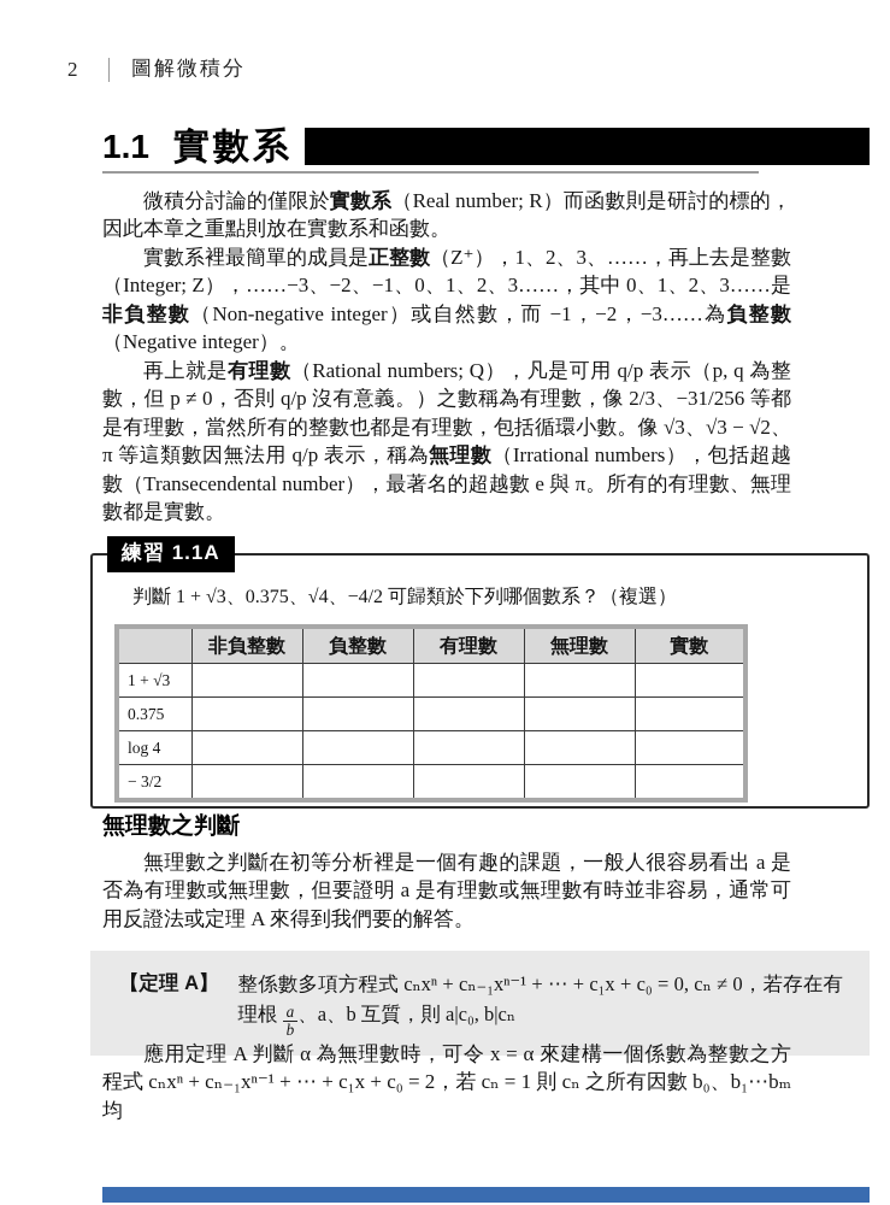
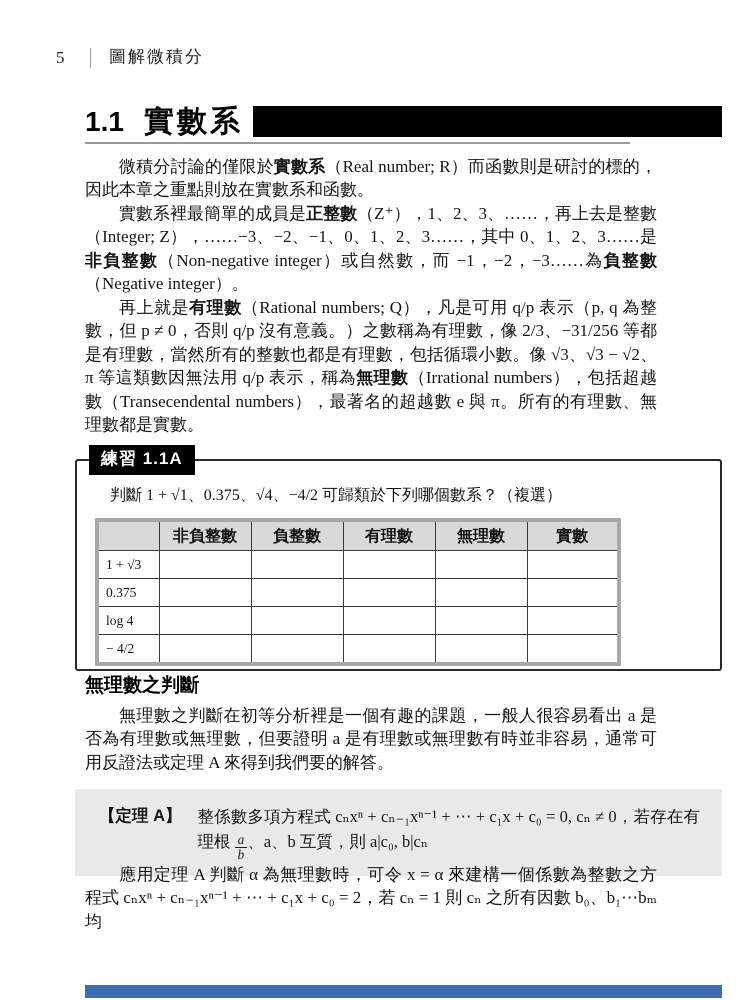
- 2
+ 5
  圖解微積分
  1.1
  實數系
  微積分討論的僅限於實數系（Real number; R）而函數則是研討的標的，因此本章之重點則放在實數系和函數。
  實數系裡最簡單的成員是正整數（Z⁺），1、2、3、……，再上去是整數（Integer; Z），……−3、−2、−1、0、1、2、3……，其中 0、1、2、3……是非負整數（Non-negative integer）或自然數，而 −1，−2，−3……為負整數（Negative integer）。
- 再上就是有理數（Rational numbers; Q），凡是可用 q/p 表示（p, q 為整數，但 p ≠ 0，否則 q/p 沒有意義。）之數稱為有理數，像 2/3、−31/256 等都是有理數，當然所有的整數也都是有理數，包括循環小數。像 √3、√3 − √2、π 等這類數因無法用 q/p 表示，稱為無理數（Irrational numbers），包括超越數（Transecendental number），最著名的超越數 e 與 π。所有的有理數、無理數都是實數。
+ 再上就是有理數（Rational numbers; Q），凡是可用 q/p 表示（p, q 為整數，但 p ≠ 0，否則 q/p 沒有意義。）之數稱為有理數，像 2/3、−31/256 等都是有理數，當然所有的整數也都是有理數，包括循環小數。像 √3、√3 − √2、π 等這類數因無法用 q/p 表示，稱為無理數（Irrational numbers），包括超越數（Transecendental numbers），最著名的超越數 e 與 π。所有的有理數、無理數都是實數。
  練習 1.1A
- 判斷 1 + √3、0.375、√4、−4/2 可歸類於下列哪個數系？（複選）
+ 判斷 1 + √1、0.375、√4、−4/2 可歸類於下列哪個數系？（複選）
  	非負整數	負整數	有理數	無理數	實數
  1 + √3
  0.375
  log 4
- − 3/2
+ − 4/2
  無理數之判斷
  無理數之判斷在初等分析裡是一個有趣的課題，一般人很容易看出 a 是否為有理數或無理數，但要證明 a 是有理數或無理數有時並非容易，通常可用反證法或定理 A 來得到我們要的解答。
  【定理 A】
  整係數多項方程式 cₙxⁿ + cₙ₋₁xⁿ⁻¹ + ⋯ + c₁x + c₀ = 0, cₙ ≠ 0，若存在有理根
  a
  b
  、a、b 互質，則 a|c₀, b|cₙ
  應用定理 A 判斷 α 為無理數時，可令 x = α 來建構一個係數為整數之方程式 cₙxⁿ + cₙ₋₁xⁿ⁻¹ + ⋯ + c₁x + c₀ = 2，若 cₙ = 1 則 cₙ 之所有因數 b₀、b₁⋯bₘ 均
